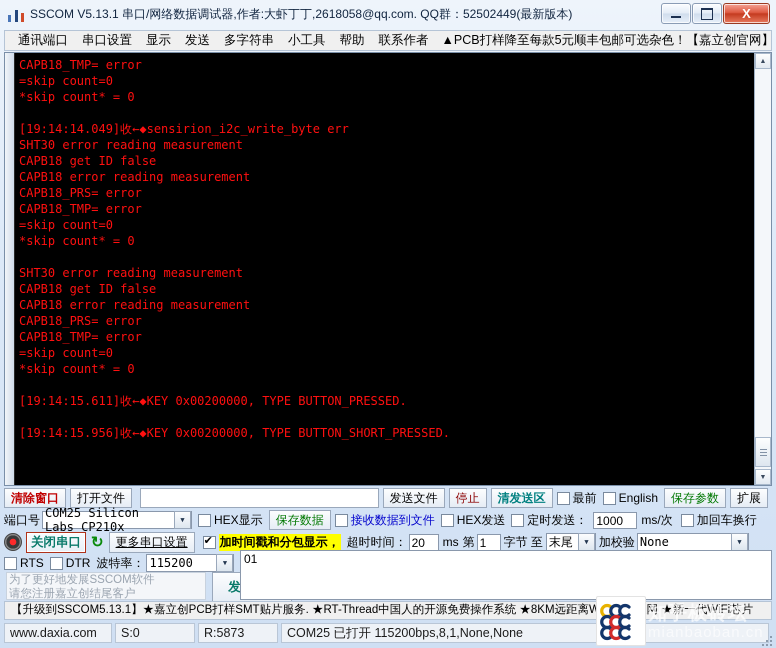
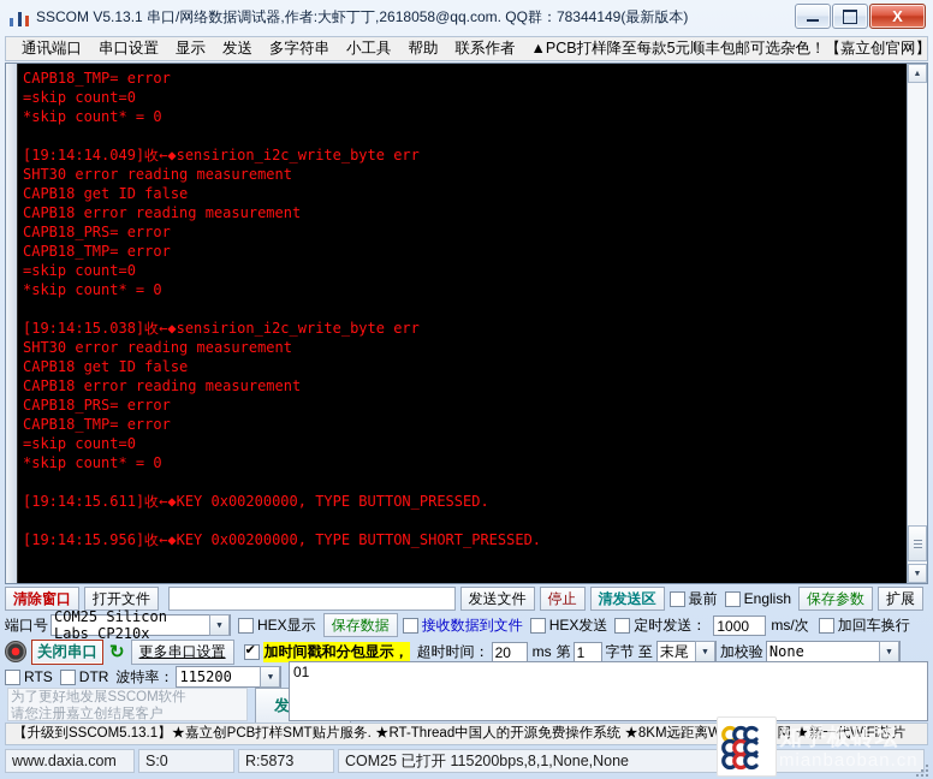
- SSCOM V5.13.1 串口/网络数据调试器,作者:大虾丁丁,2618058@qq.com. QQ群：52502449(最新版本)
+ SSCOM V5.13.1 串口/网络数据调试器,作者:大虾丁丁,2618058@qq.com. QQ群：78344149(最新版本)
  X
  通讯端口
  串口设置
  显示
  发送
  多字符串
  小工具
  帮助
  联系作者
  ▲PCB打样降至每款5元顺丰包邮可选杂色！【嘉立创官网】
  CAPB18_TMP= error
  =skip count=0
  *skip count* = 0
  [19:14:14.049]收←◆sensirion_i2c_write_byte err
  SHT30 error reading measurement
  CAPB18 get ID false
  CAPB18 error reading measurement
  CAPB18_PRS= error
  CAPB18_TMP= error
  =skip count=0
  *skip count* = 0
+ [19:14:15.038]收←◆sensirion_i2c_write_byte err
  SHT30 error reading measurement
  CAPB18 get ID false
  CAPB18 error reading measurement
  CAPB18_PRS= error
  CAPB18_TMP= error
  =skip count=0
  *skip count* = 0
  [19:14:15.611]收←◆KEY 0x00200000, TYPE BUTTON_PRESSED.
  [19:14:15.956]收←◆KEY 0x00200000, TYPE BUTTON_SHORT_PRESSED.
  清除窗口
  打开文件
  发送文件
  停止
  清发送区
  最前
  English
  保存参数
  扩展
  端口号
  COM25 Silicon Labs CP210x
  ▼
  HEX显示
  保存数据
  接收数据到文件
  HEX发送
  定时发送：
  1000
  ms/次
  加回车换行
  关闭串口
  ↻
  更多串口设置
  加时间戳和分包显示，
  超时时间：
  20
  ms
  第
  1
  字节 至
  末尾
  ▼
  加校验
  None
  ▼
  RTS
  DTR
  波特率：
  115200
  ▼
  为了更好地发展SSCOM软件
  请您注册嘉立创结尾客户
  01
  【升级到SSCOM5.13.1】★嘉立创PCB打样SMT贴片服务. ★RT-Thread中国人的开源免费操作系统 ★8KM远距离W网 ★新一代WiFi芯片
  www.daxia.com
  S:0
  R:5873
  COM25 已打开 115200bps,8,1,None,None
  知乎板砖坛
